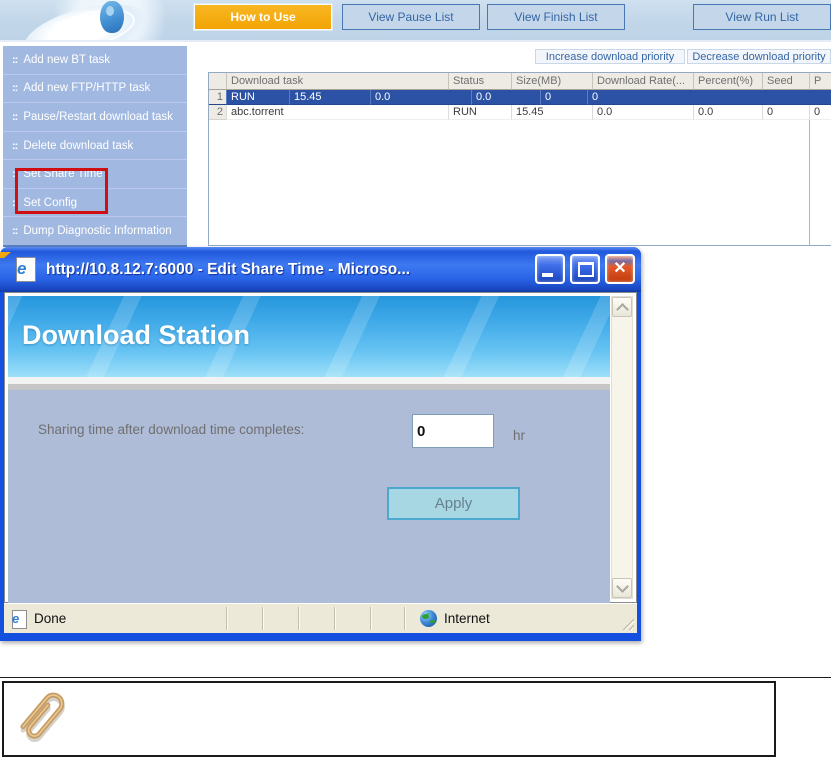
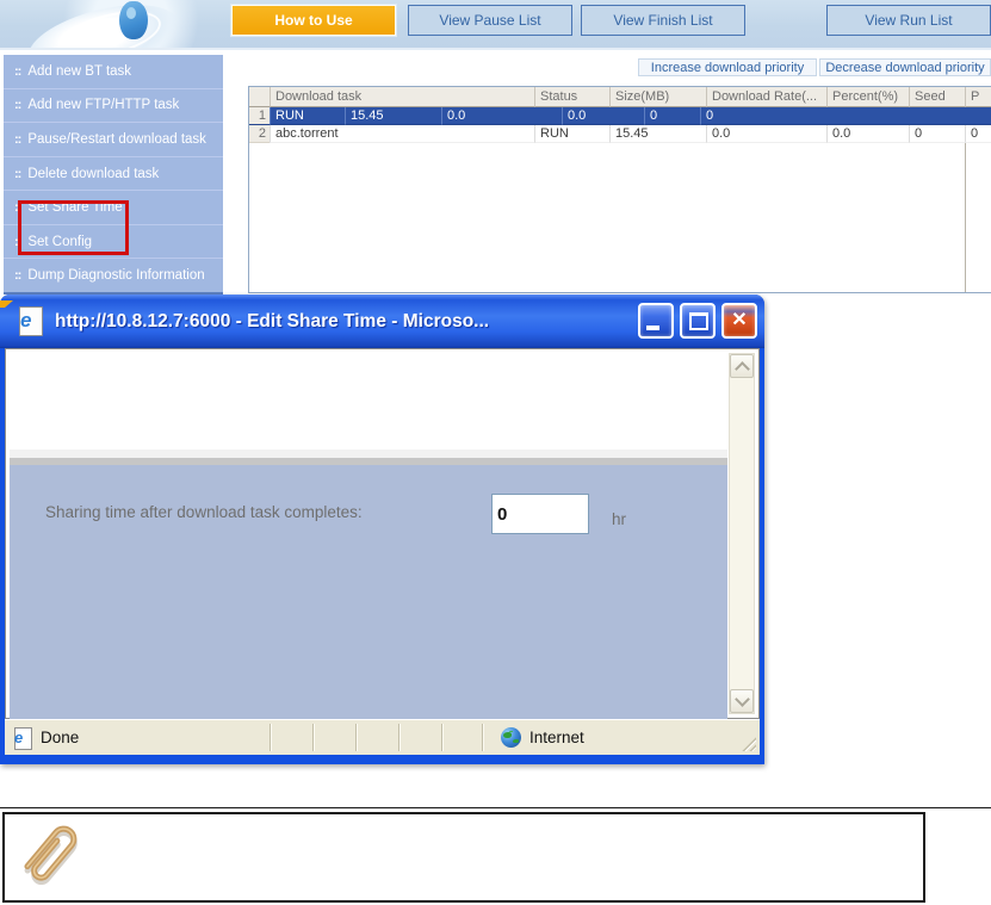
  How to Use
  View Pause List
  View Finish List
  View Run List
  ::
  Add new BT task
  ::
  Add new FTP/HTTP task
  ::
  Pause/Restart download task
  ::
  Delete download task
  ::
  Set Share Time
  ::
  Set Config
  ::
  Dump Diagnostic Information
  Increase download priority
  Decrease download priority
  Download task
  Status
  Size(MB)
  Download Rate(...
  Percent(%)
  Seed
  P
  1
  RUN
  15.45
  0.0
  0.0
  0
  0
  2
  abc.torrent
  RUN
  15.45
  0.0
  0.0
  0
  0
  e
  http://10.8.12.7:6000 - Edit Share Time - Microso...
- Download Station
- Sharing time after download time completes:
+ Sharing time after download task completes:
  0
  hr
- Apply
  e
  Done
  Internet
